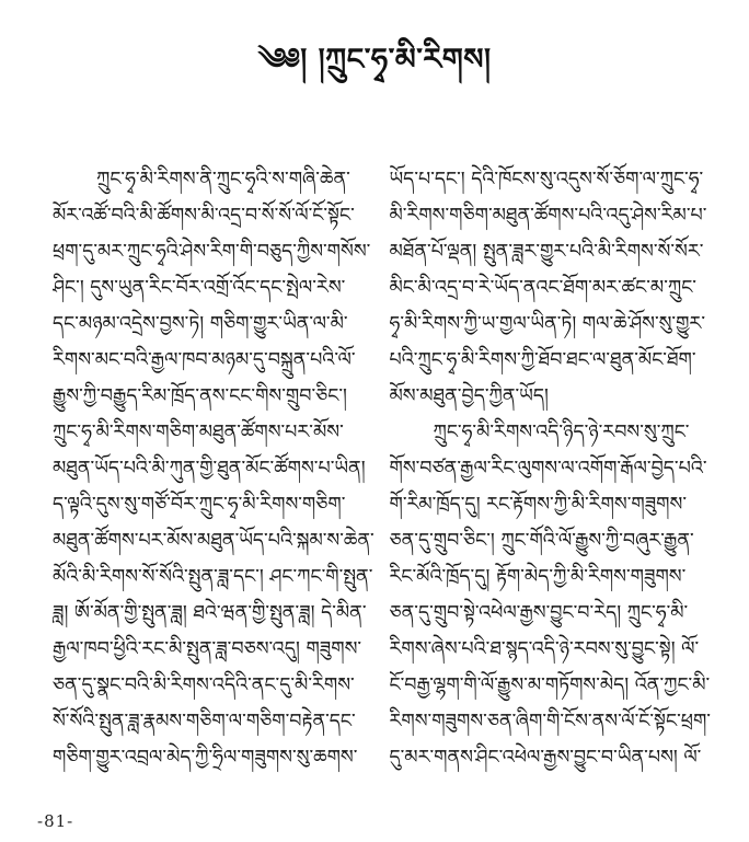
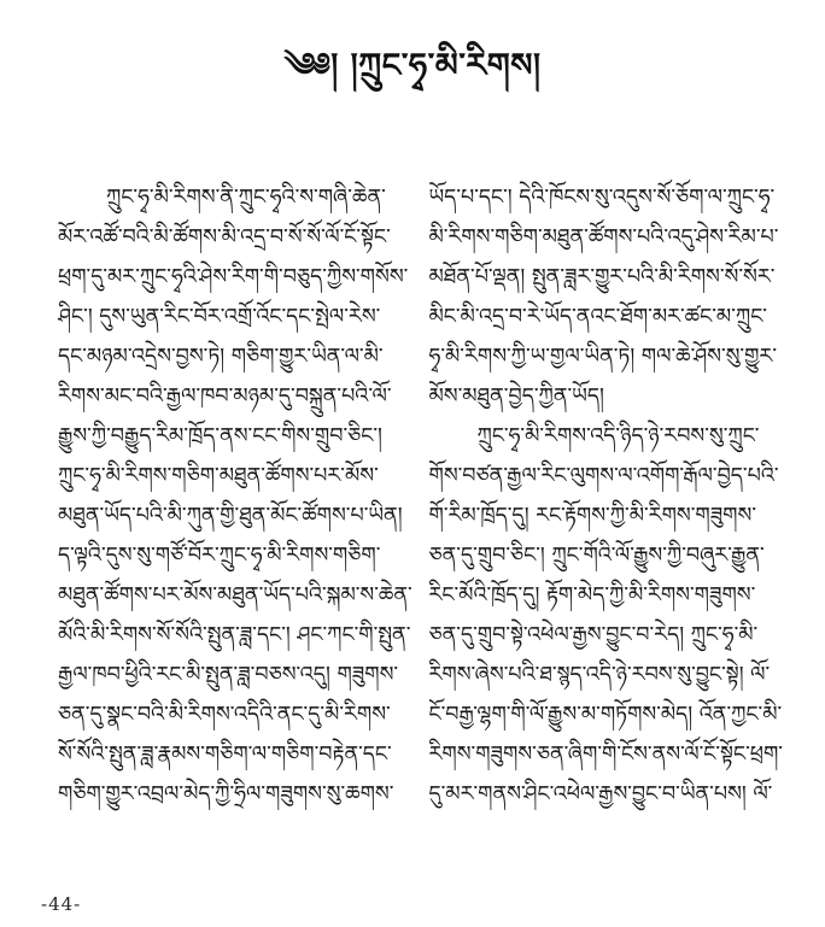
  ༄༅། །ཀྲུང་ཧྭ་མི་རིགས།
  ཀྲུང་ཧྭ་མི་རིགས་ནི་ཀྲུང་ཧྭའི་ས་གཞི་ཆེན་
  མོར་འཚོ་བའི་མི་ཚོགས་མི་འདྲ་བ་སོ་སོ་ལོ་ངོ་སྟོང་
  ཕྲག་དུ་མར་ཀྲུང་ཧྭའི་ཤེས་རིག་གི་བཅུད་ཀྱིས་གསོས་
  ཤིང་། དུས་ཡུན་རིང་བོར་འགྲོ་འོང་དང་སྤེལ་རེས་
  དང་མཉམ་འདྲེས་བྱས་ཏེ། གཅིག་གྱུར་ཡིན་ལ་མི་
  རིགས་མང་བའི་རྒྱལ་ཁབ་མཉམ་དུ་བསྐྲུན་པའི་ལོ་
  རྒྱུས་ཀྱི་བརྒྱུད་རིམ་ཁྲོད་ནས་ངང་གིས་གྲུབ་ཅིང་།
  ཀྲུང་ཧྭ་མི་རིགས་གཅིག་མཐུན་ཚོགས་པར་མོས་
  མཐུན་ཡོད་པའི་མི་ཀུན་གྱི་ཐུན་མོང་ཚོགས་པ་ཡིན།
  ད་ལྟའི་དུས་སུ་གཙོ་བོར་ཀྲུང་ཧྭ་མི་རིགས་གཅིག་
  མཐུན་ཚོགས་པར་མོས་མཐུན་ཡོད་པའི་སྐམ་ས་ཆེན་
  མོའི་མི་རིགས་སོ་སོའི་སྤུན་ཟླ་དང་། ཤང་ཀང་གི་སྤུན་
- ཟླ། ཨོ་མོན་གྱི་སྤུན་ཟླ། ཐའེ་ཝན་གྱི་སྤུན་ཟླ། དེ་མིན་
  རྒྱལ་ཁབ་ཕྱིའི་རང་མི་སྤུན་ཟླ་བཅས་འདུ། གཟུགས་
  ཅན་དུ་སྣང་བའི་མི་རིགས་འདིའི་ནང་དུ་མི་རིགས་
  སོ་སོའི་སྤུན་ཟླ་རྣམས་གཅིག་ལ་གཅིག་བརྟེན་དང་
  གཅིག་གྱུར་འབྲལ་མེད་ཀྱི་ཧྲིལ་གཟུགས་སུ་ཆགས་
  ཡོད་པ་དང་། དེའི་ཁོངས་སུ་འདུས་སོ་ཅོག་ལ་ཀྲུང་ཧྭ་
  མི་རིགས་གཅིག་མཐུན་ཚོགས་པའི་འདུ་ཤེས་རིམ་པ་
  མཐོན་པོ་ལྡན། སྤུན་ཟླར་གྱུར་པའི་མི་རིགས་སོ་སོར་
  མིང་མི་འདྲ་བ་རེ་ཡོད་ནའང་ཐོག་མར་ཚང་མ་ཀྲུང་
  ཧྭ་མི་རིགས་ཀྱི་ཡ་གྱལ་ཡིན་ཏེ། གལ་ཆེ་ཤོས་སུ་གྱུར་
- པའི་ཀྲུང་ཧྭ་མི་རིགས་ཀྱི་ཐོབ་ཐང་ལ་ཐུན་མོང་ཐོག་
  མོས་མཐུན་བྱེད་ཀྱིན་ཡོད།
  ཀྲུང་ཧྭ་མི་རིགས་འདི་ཉིད་ཉེ་རབས་སུ་ཀྲུང་
  གོས་བཙན་རྒྱལ་རིང་ལུགས་ལ་འགོག་རྒོལ་བྱེད་པའི་
  གོ་རིམ་ཁྲོད་དུ། རང་རྟོགས་ཀྱི་མི་རིགས་གཟུགས་
  ཅན་དུ་གྲུབ་ཅིང་། ཀྲུང་གོའི་ལོ་རྒྱུས་ཀྱི་བཞུར་རྒྱུན་
  རིང་མོའི་ཁྲོད་དུ། རྟོག་མེད་ཀྱི་མི་རིགས་གཟུགས་
  ཅན་དུ་གྲུབ་སྟེ་འཕེལ་རྒྱས་བྱུང་བ་རེད། ཀྲུང་ཧྭ་མི་
  རིགས་ཞེས་པའི་ཐ་སྙད་འདི་ཉེ་རབས་སུ་བྱུང་སྟེ། ལོ་
  ངོ་བརྒྱ་ལྷག་གི་ལོ་རྒྱུས་མ་གཏོགས་མེད། འོན་ཀྱང་མི་
  རིགས་གཟུགས་ཅན་ཞིག་གི་ངོས་ནས་ལོ་ངོ་སྟོང་ཕྲག་
  དུ་མར་གནས་ཤིང་འཕེལ་རྒྱས་བྱུང་བ་ཡིན་པས། ལོ་
- -81-
+ -44-
